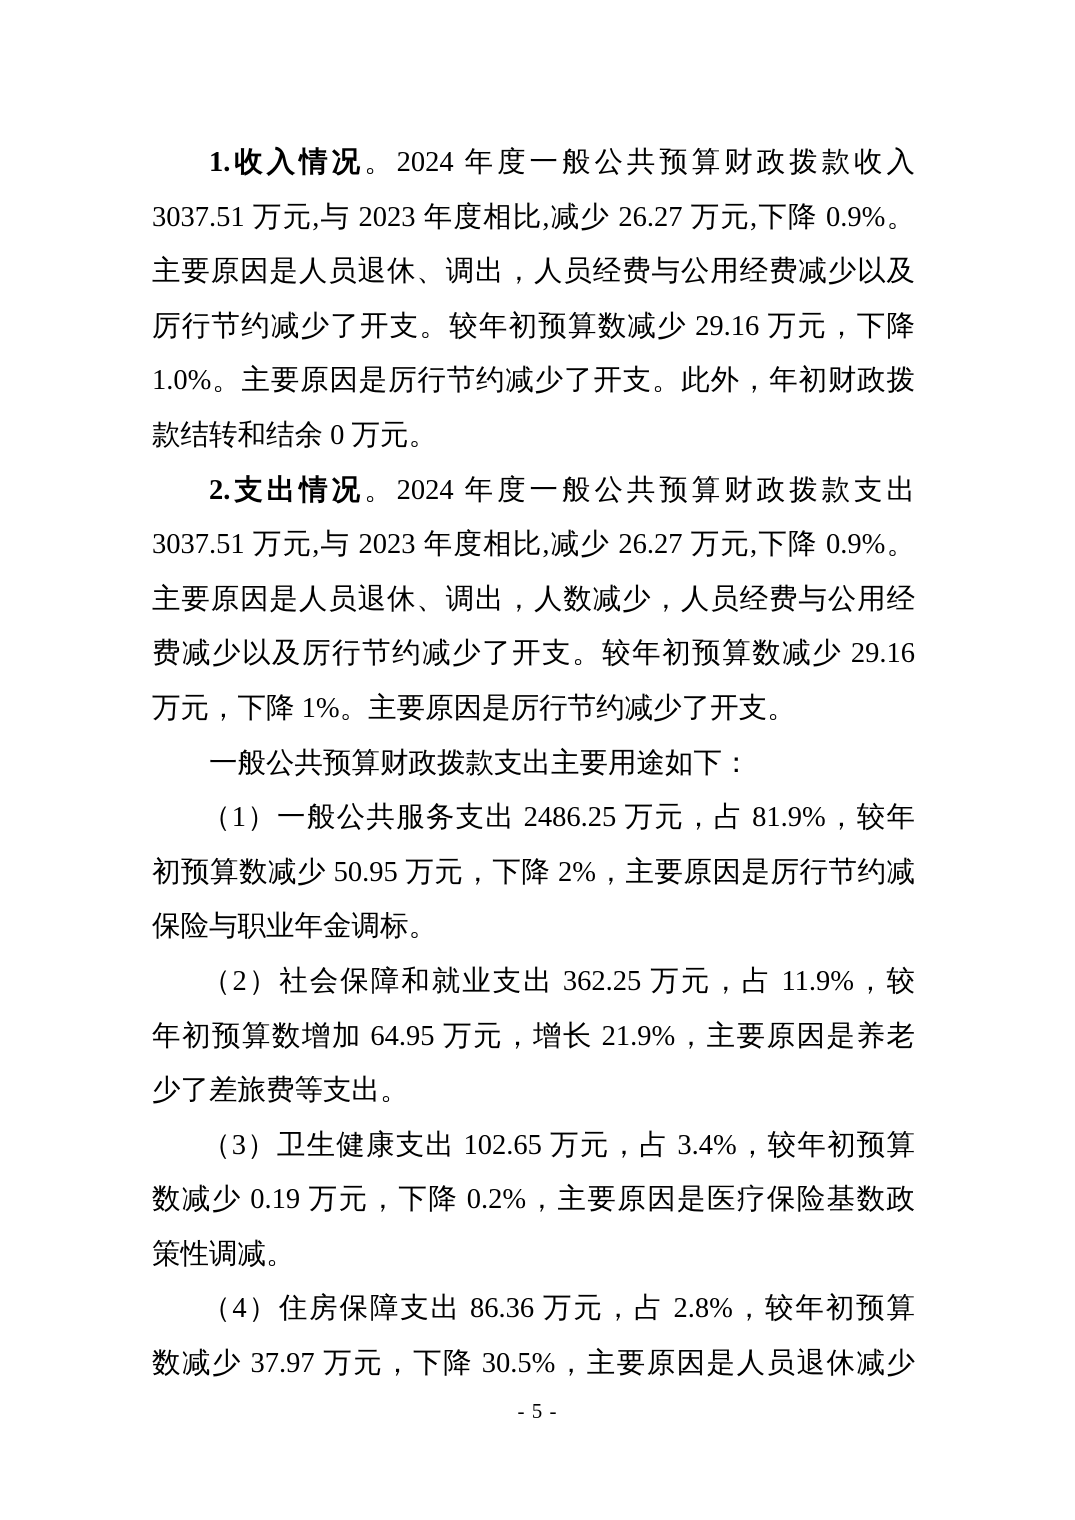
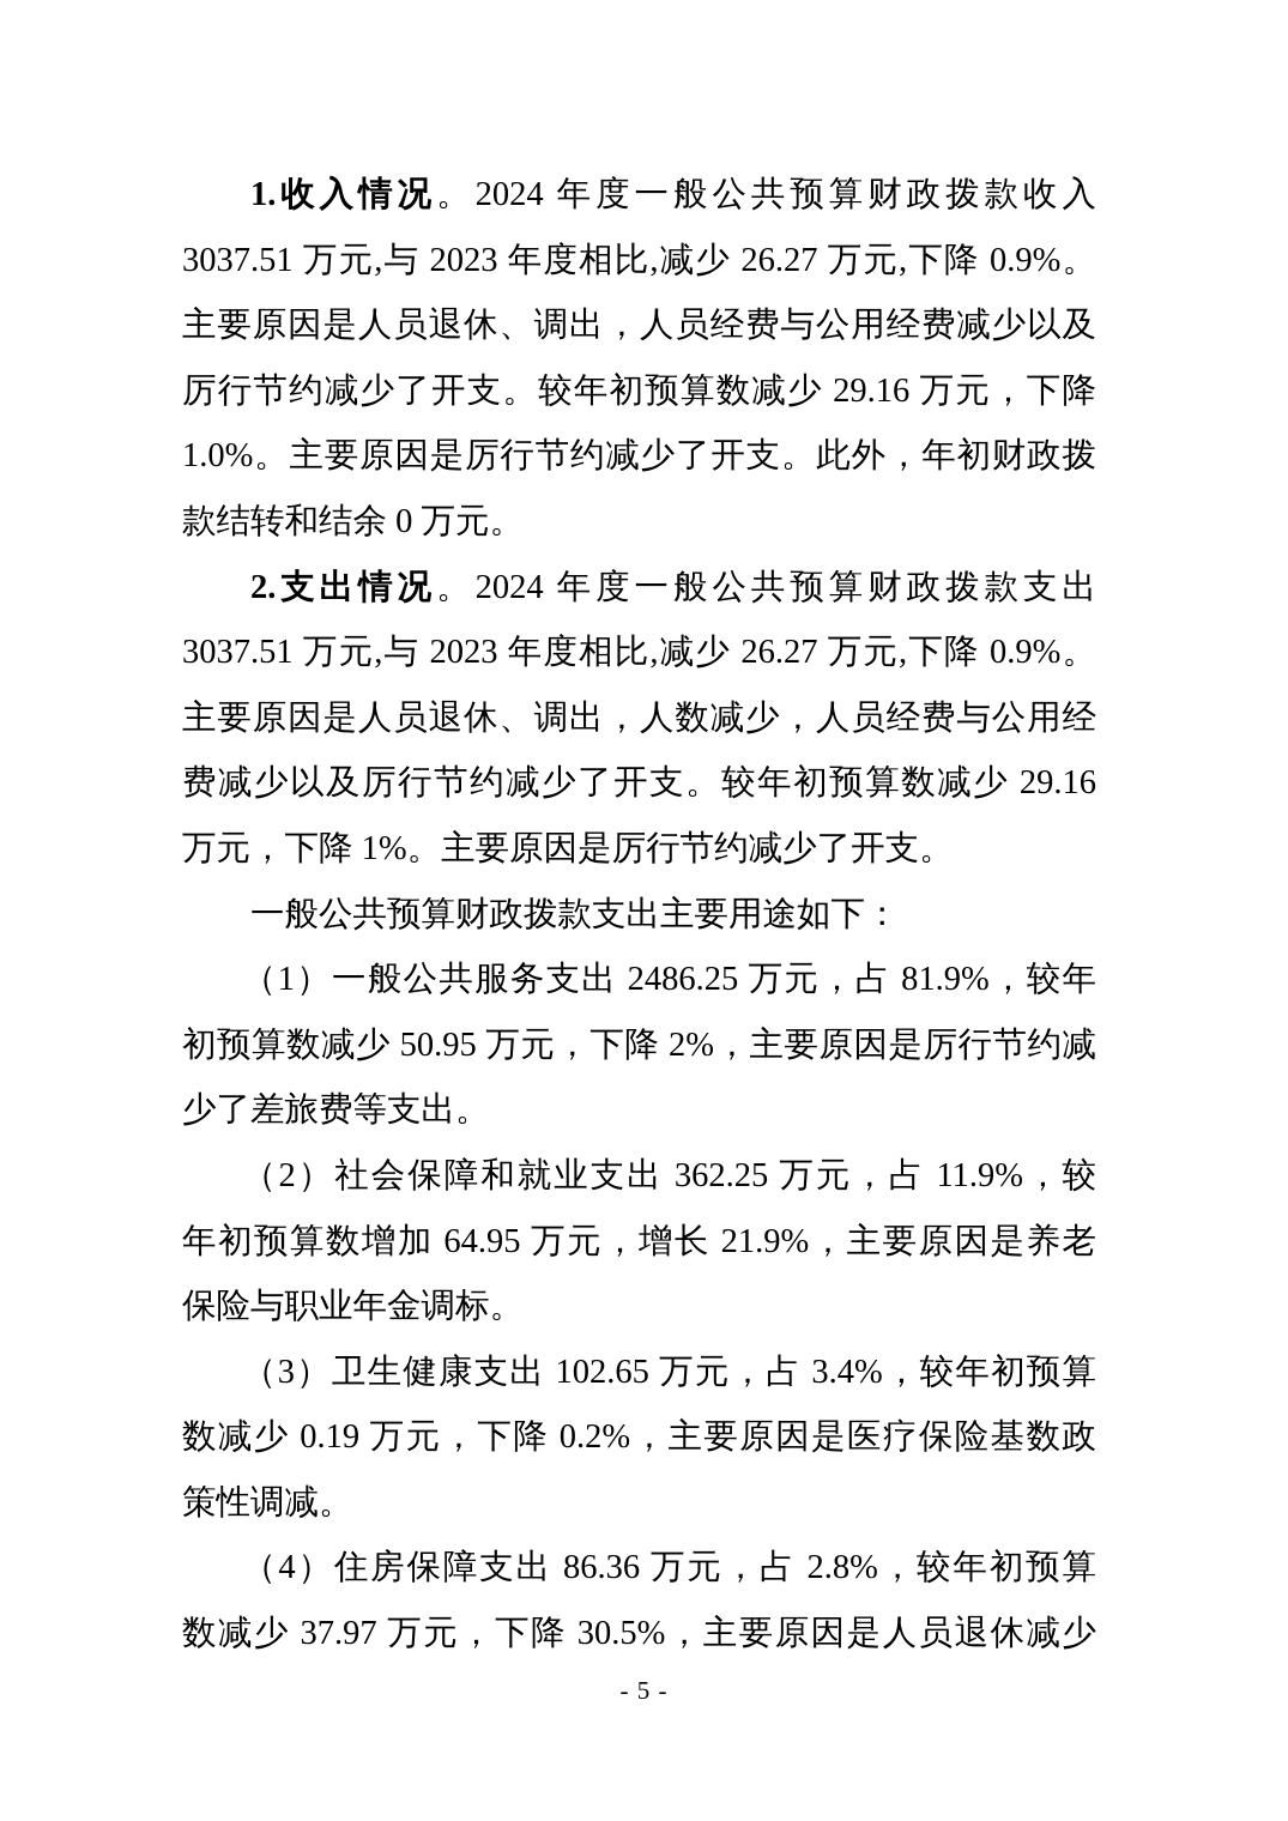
  1.收入情况。2024 年度一般公共预算财政拨款收入
  3037.51 万元,与 2023 年度相比,减少 26.27 万元,下降 0.9%。
  主要原因是人员退休、调出，人员经费与公用经费减少以及
  厉行节约减少了开支。较年初预算数减少 29.16 万元，下降
  1.0%。主要原因是厉行节约减少了开支。此外，年初财政拨
  款结转和结余 0 万元。
  2.支出情况。2024 年度一般公共预算财政拨款支出
  3037.51 万元,与 2023 年度相比,减少 26.27 万元,下降 0.9%。
  主要原因是人员退休、调出，人数减少，人员经费与公用经
  费减少以及厉行节约减少了开支。较年初预算数减少 29.16
  万元，下降 1%。主要原因是厉行节约减少了开支。
  一般公共预算财政拨款支出主要用途如下：
  （1）一般公共服务支出 2486.25 万元，占 81.9%，较年
  初预算数减少 50.95 万元，下降 2%，主要原因是厉行节约减
- 保险与职业年金调标。
+ 少了差旅费等支出。
  （2）社会保障和就业支出 362.25 万元，占 11.9%，较
  年初预算数增加 64.95 万元，增长 21.9%，主要原因是养老
- 少了差旅费等支出。
+ 保险与职业年金调标。
  （3）卫生健康支出 102.65 万元，占 3.4%，较年初预算
  数减少 0.19 万元，下降 0.2%，主要原因是医疗保险基数政
  策性调减。
  （4）住房保障支出 86.36 万元，占 2.8%，较年初预算
  数减少 37.97 万元，下降 30.5%，主要原因是人员退休减少
  - 5 -
